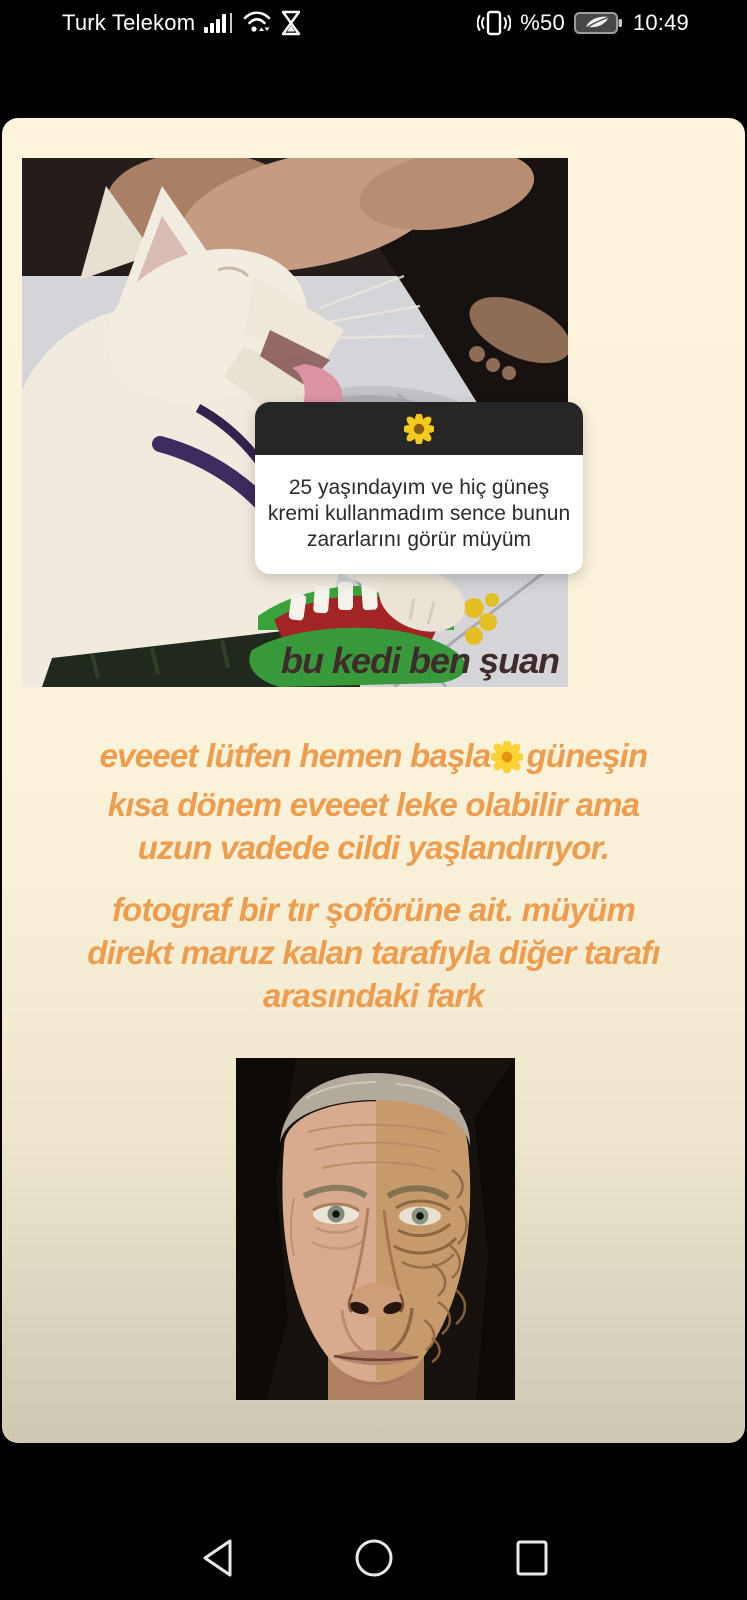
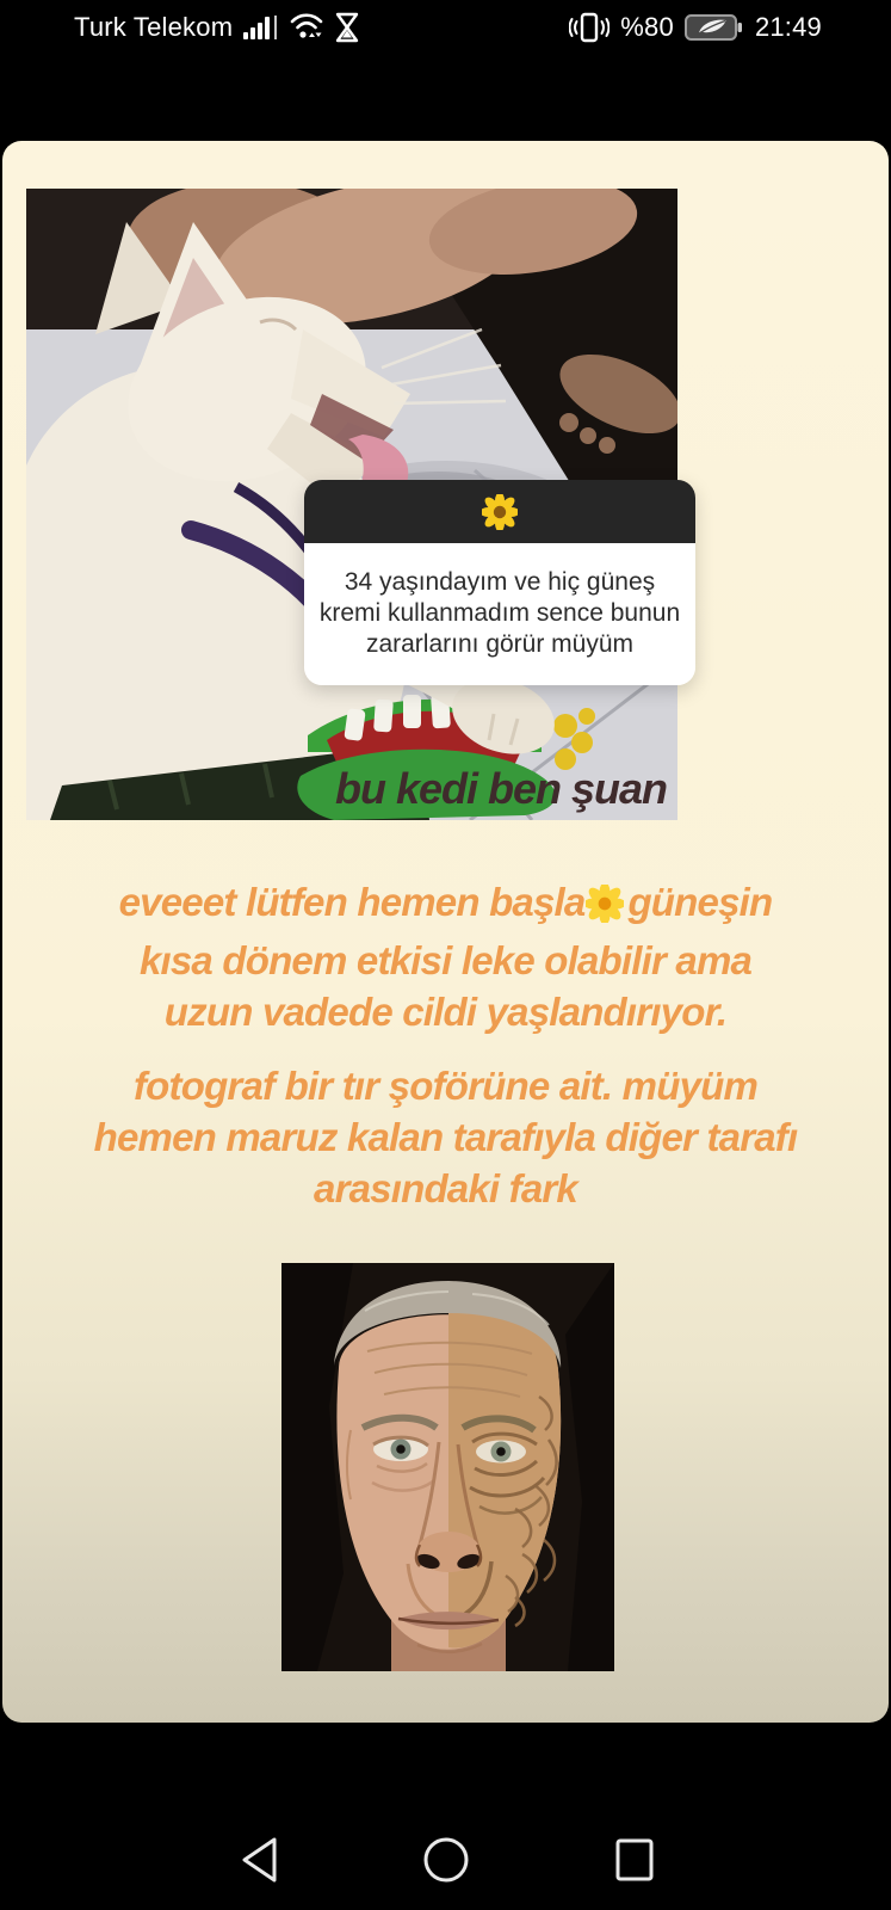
  Turk Telekom
- %50
+ %80
- 10:49
+ 21:49
- 25 yaşındayım ve hiç güneş
+ 34 yaşındayım ve hiç güneş
  kremi kullanmadım sence bunun
  zararlarını görür müyüm
  bu kedi ben şuan
  eveeet lütfen hemen başla güneşin
- kısa dönem eveeet leke olabilir ama
+ kısa dönem etkisi leke olabilir ama
  uzun vadede cildi yaşlandırıyor.
  fotograf bir tır şoförüne ait. müyüm
- direkt maruz kalan tarafıyla diğer tarafı
+ hemen maruz kalan tarafıyla diğer tarafı
  arasındaki fark
